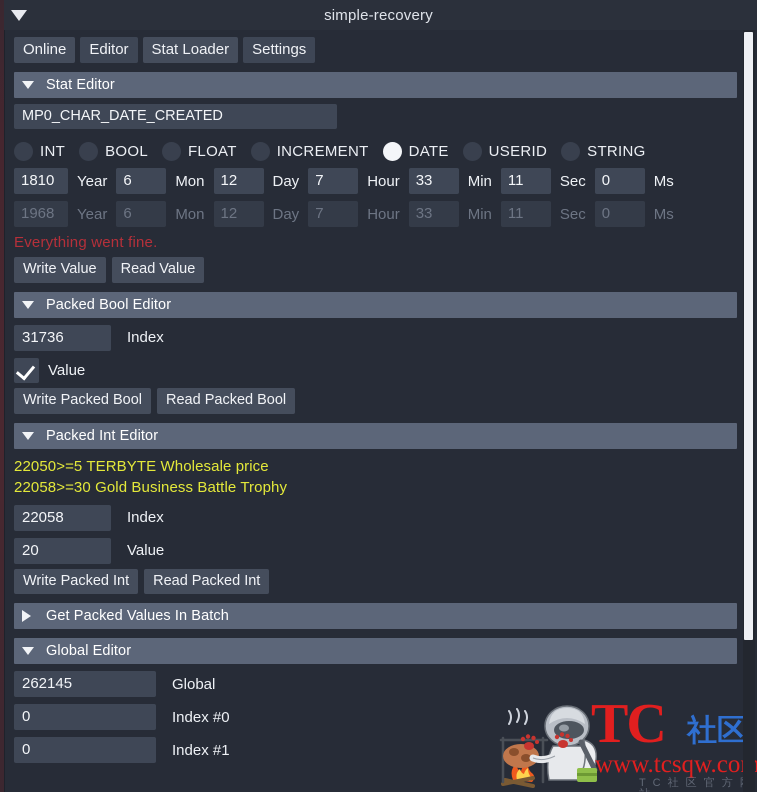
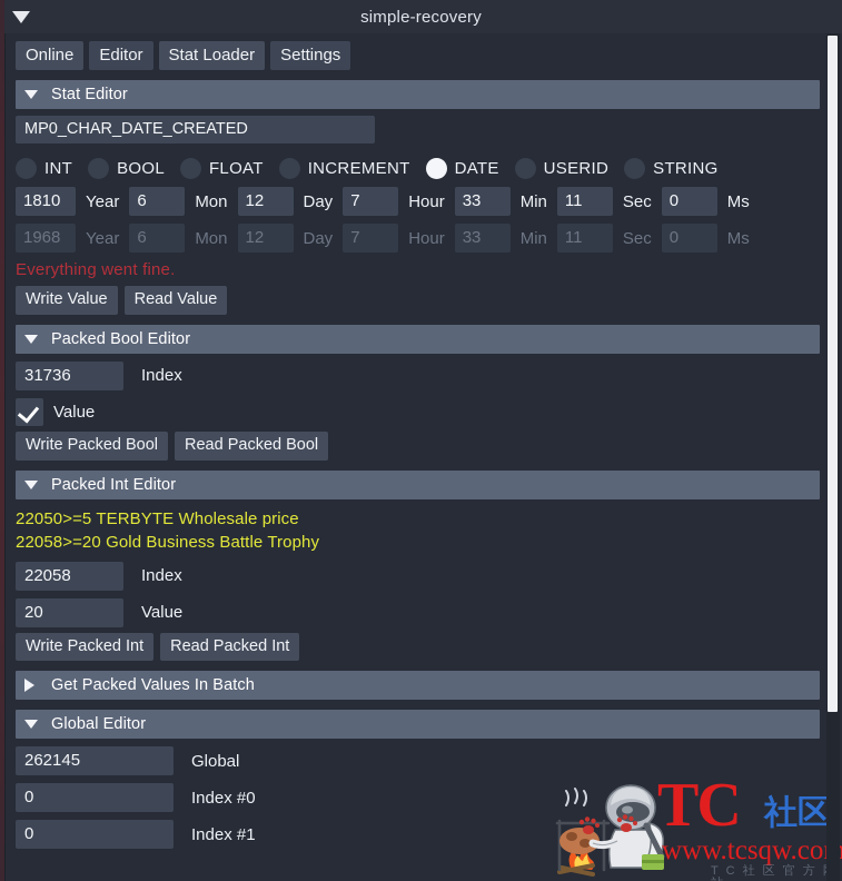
  simple-recovery
  Online
  Editor
  Stat Loader
  Settings
  Stat Editor
  MP0_CHAR_DATE_CREATED
  INT
  BOOL
  FLOAT
  INCREMENT
  DATE
  USERID
  STRING
  1810
  Year
  6
  Mon
  12
  Day
  7
  Hour
  33
  Min
  11
  Sec
  0
  Ms
  1968
  Year
  6
  Mon
  12
  Day
  7
  Hour
  33
  Min
  11
  Sec
  0
  Ms
  Everything went fine.
  Write Value
  Read Value
  Packed Bool Editor
  31736
  Index
  Value
  Write Packed Bool
  Read Packed Bool
  Packed Int Editor
  22050>=5 TERBYTE Wholesale price
- 22058>=30 Gold Business Battle Trophy
+ 22058>=20 Gold Business Battle Trophy
  22058
  Index
  20
  Value
  Write Packed Int
  Read Packed Int
  Get Packed Values In Batch
  Global Editor
  262145
  Global
  0
  Index #0
  0
  Index #1
  TC
  社区
  www.tcsqw.co
  T C 社 区 官 方
